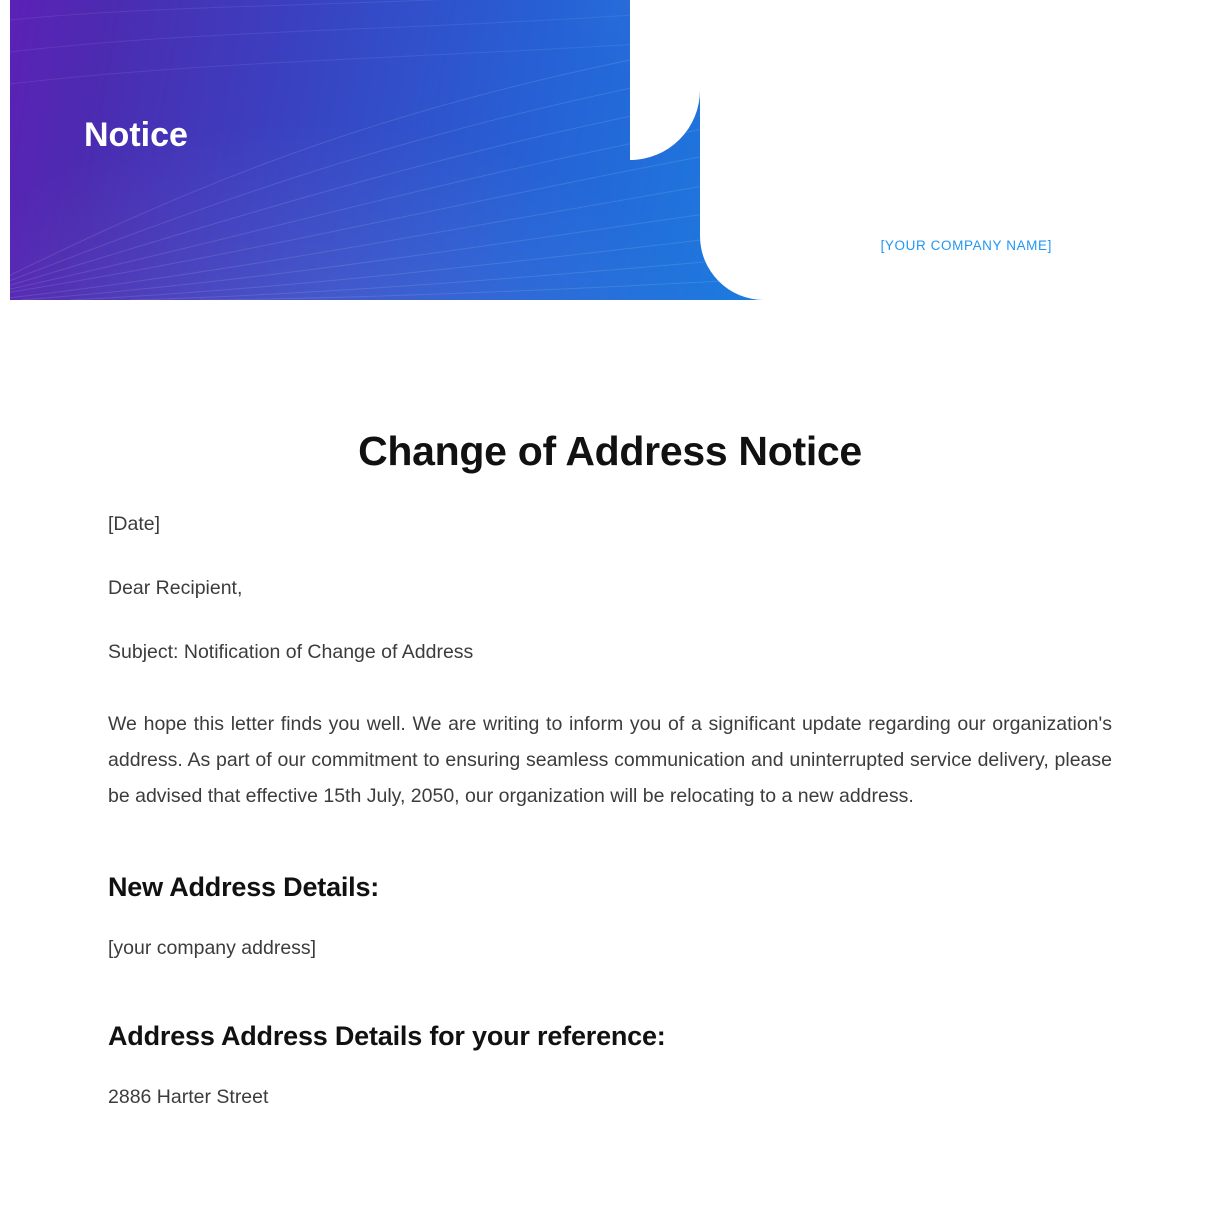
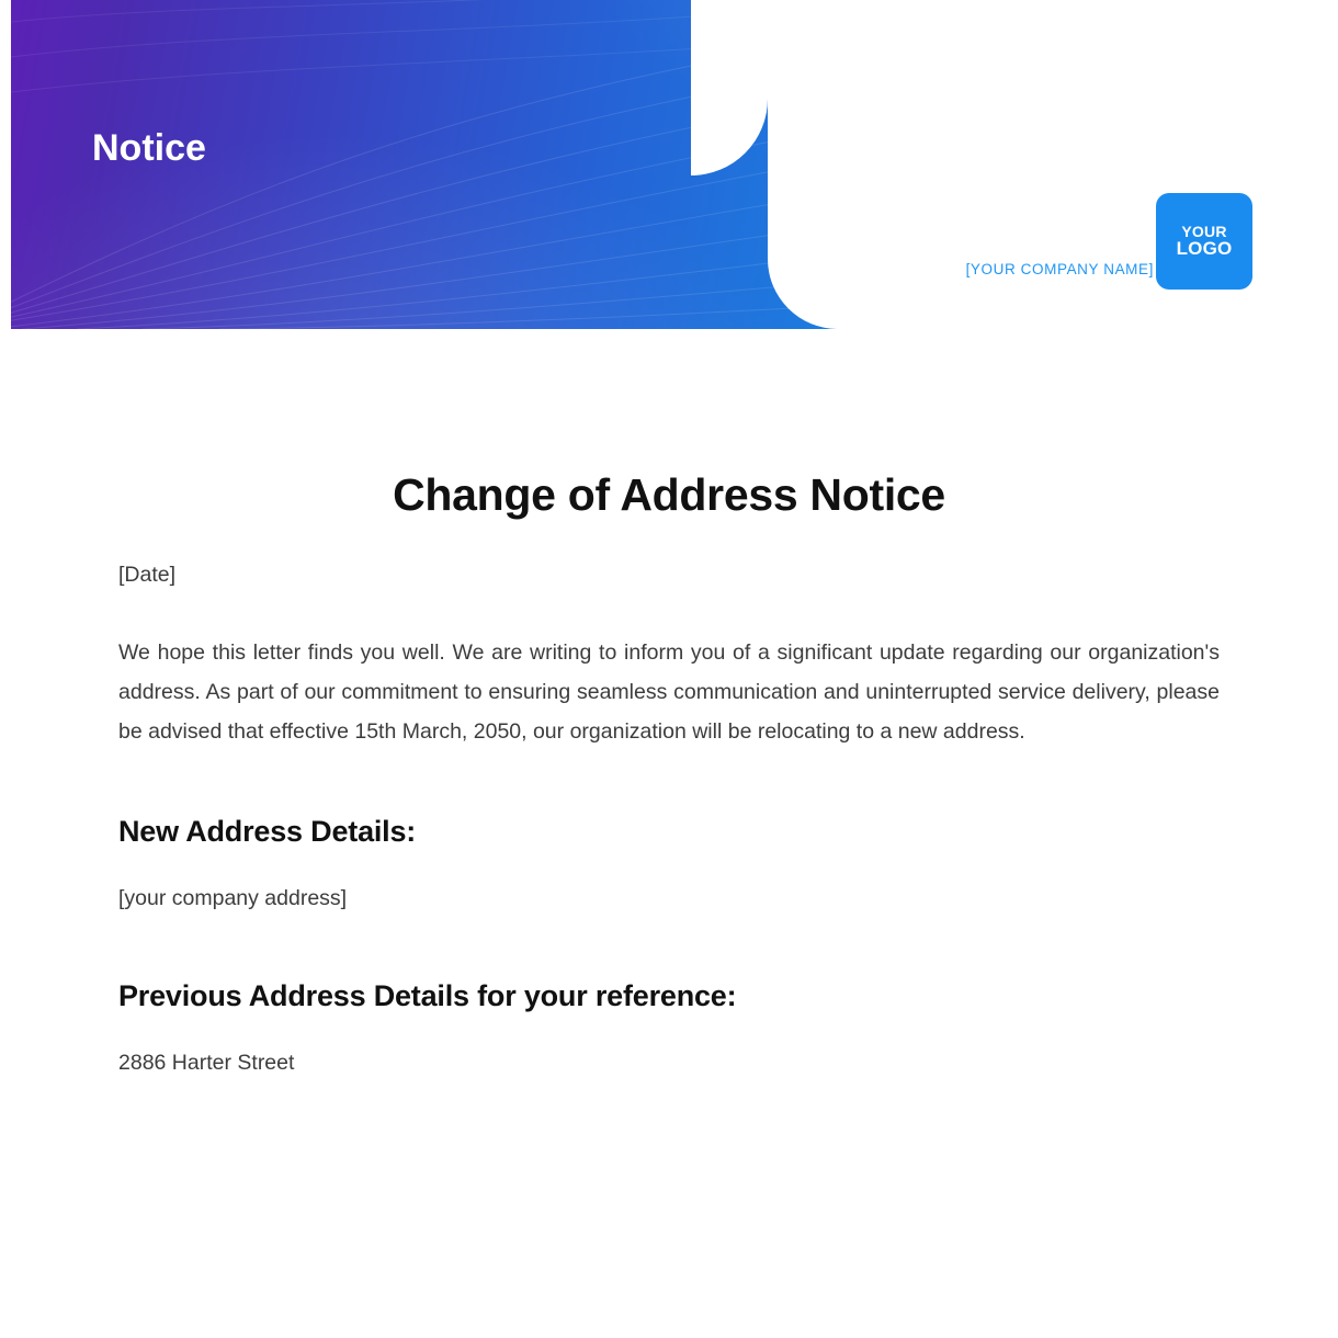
  Notice
  [YOUR COMPANY NAME]
+ YOUR
+ LOGO
  Change of Address Notice
  [Date]
- Dear Recipient,
- Subject: Notification of Change of Address
- We hope this letter finds you well. We are writing to inform you of a significant update regarding our organization's address. As part of our commitment to ensuring seamless communication and uninterrupted service delivery, please be advised that effective 15th July, 2050, our organization will be relocating to a new address.
+ We hope this letter finds you well. We are writing to inform you of a significant update regarding our organization's address. As part of our commitment to ensuring seamless communication and uninterrupted service delivery, please be advised that effective 15th March, 2050, our organization will be relocating to a new address.
  New Address Details:
  [your company address]
- Address Address Details for your reference:
+ Previous Address Details for your reference:
  2886 Harter Street
